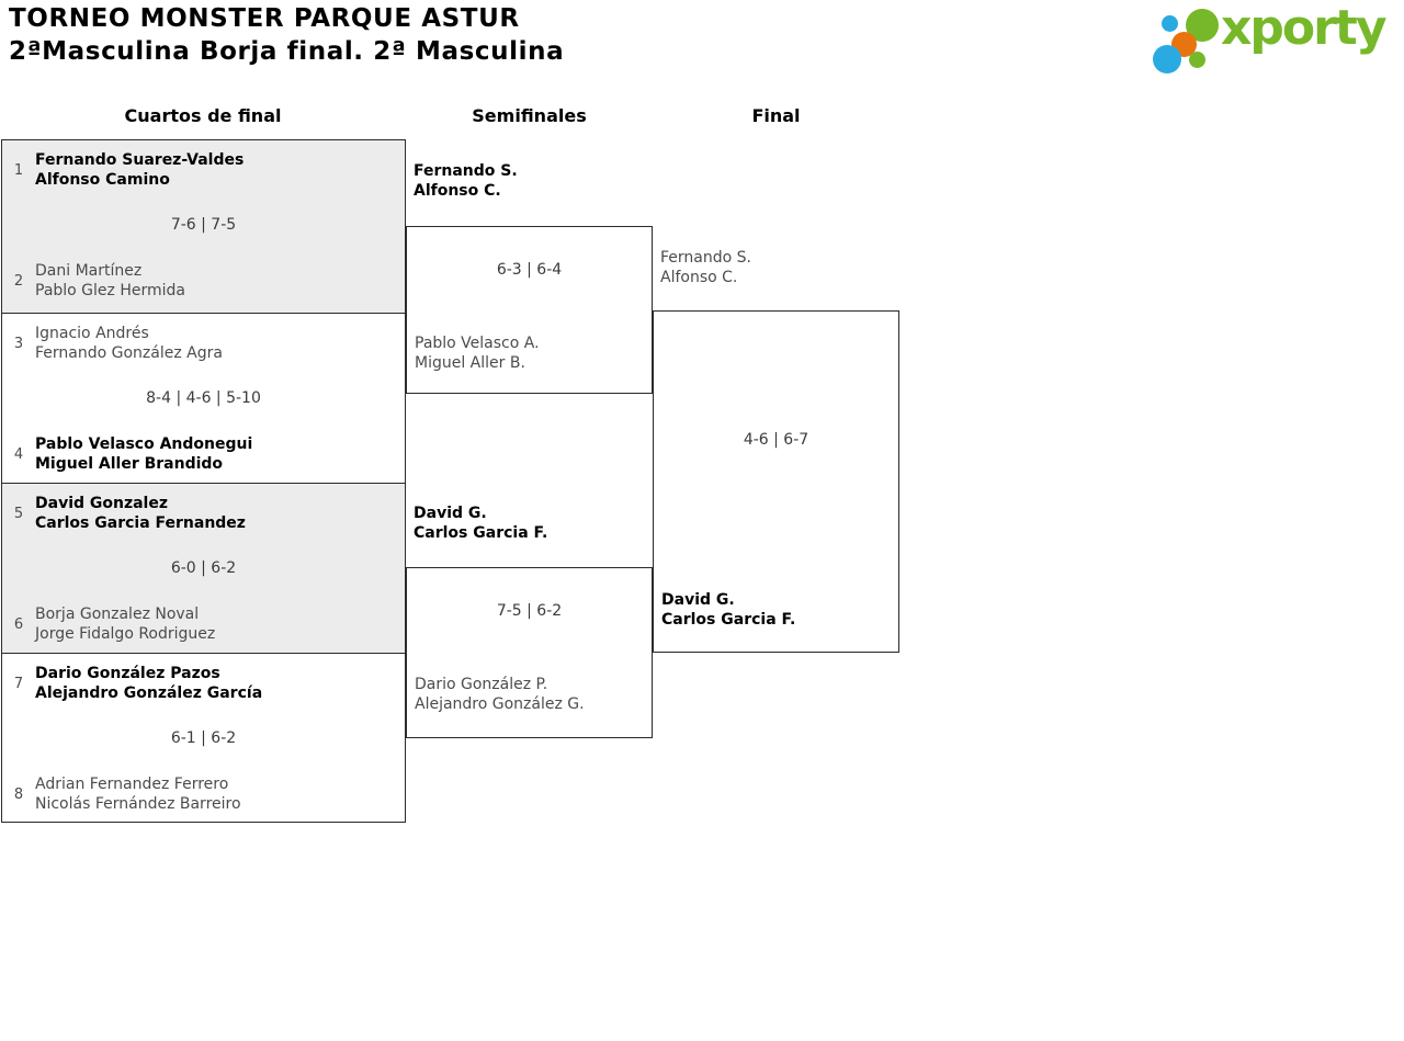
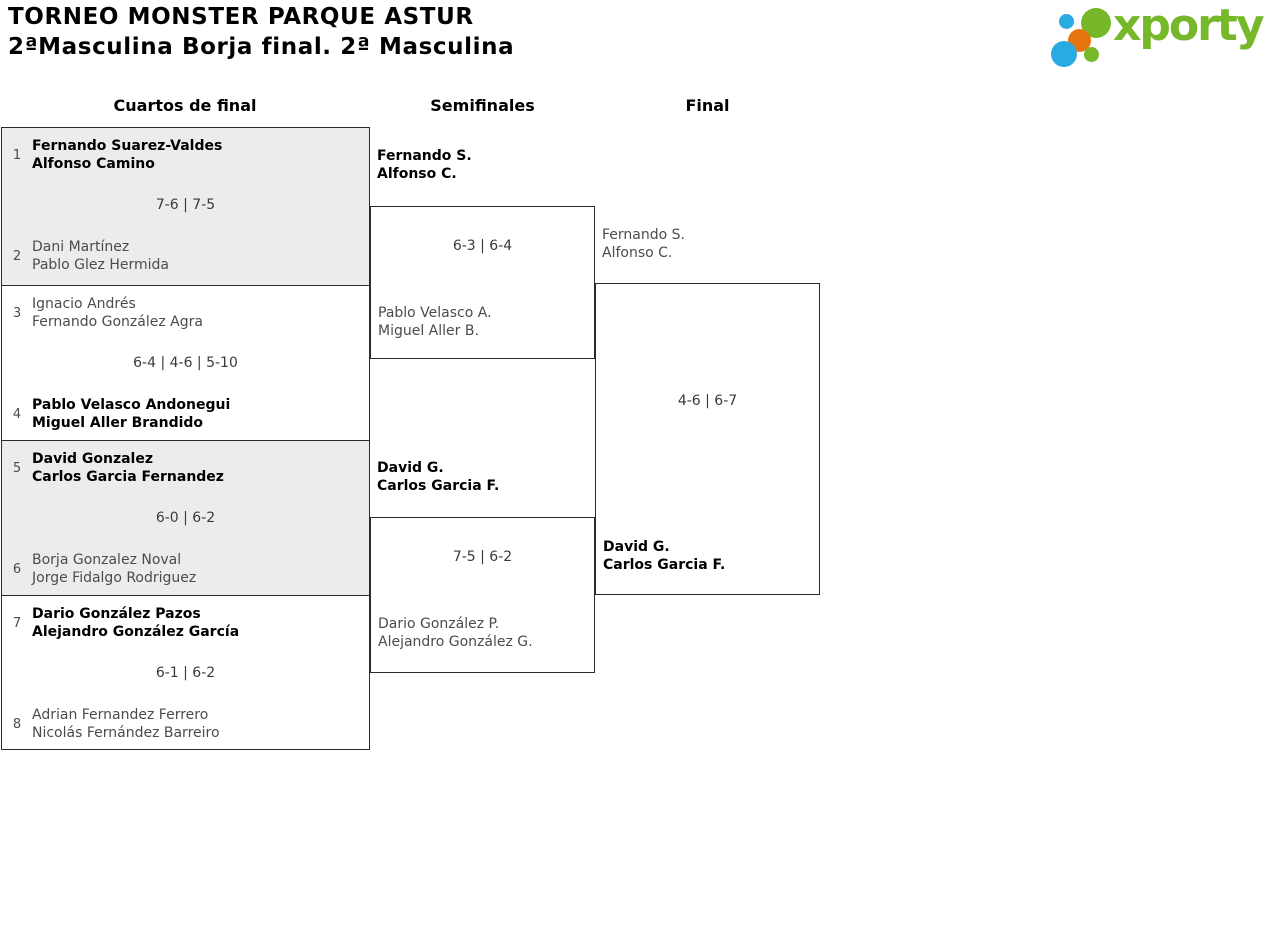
  TORNEO MONSTER PARQUE ASTUR
  2ªMasculina Borja final. 2ª Masculina
  xporty
  Cuartos de final
  Semifinales
  Final
  1
  Fernando Suarez-Valdes
  Alfonso Camino
  7-6 | 7-5
  2
  Dani Martínez
  Pablo Glez Hermida
  3
  Ignacio Andrés
  Fernando González Agra
- 8-4 | 4-6 | 5-10
+ 6-4 | 4-6 | 5-10
  4
  Pablo Velasco Andonegui
  Miguel Aller Brandido
  5
  David Gonzalez
  Carlos Garcia Fernandez
  6-0 | 6-2
  6
  Borja Gonzalez Noval
  Jorge Fidalgo Rodriguez
  7
  Dario González Pazos
  Alejandro González García
  6-1 | 6-2
  8
  Adrian Fernandez Ferrero
  Nicolás Fernández Barreiro
  Fernando S.
  Alfonso C.
  6-3 | 6-4
  Pablo Velasco A.
  Miguel Aller B.
  David G.
  Carlos Garcia F.
  7-5 | 6-2
  Dario González P.
  Alejandro González G.
  Fernando S.
  Alfonso C.
  4-6 | 6-7
  David G.
  Carlos Garcia F.
